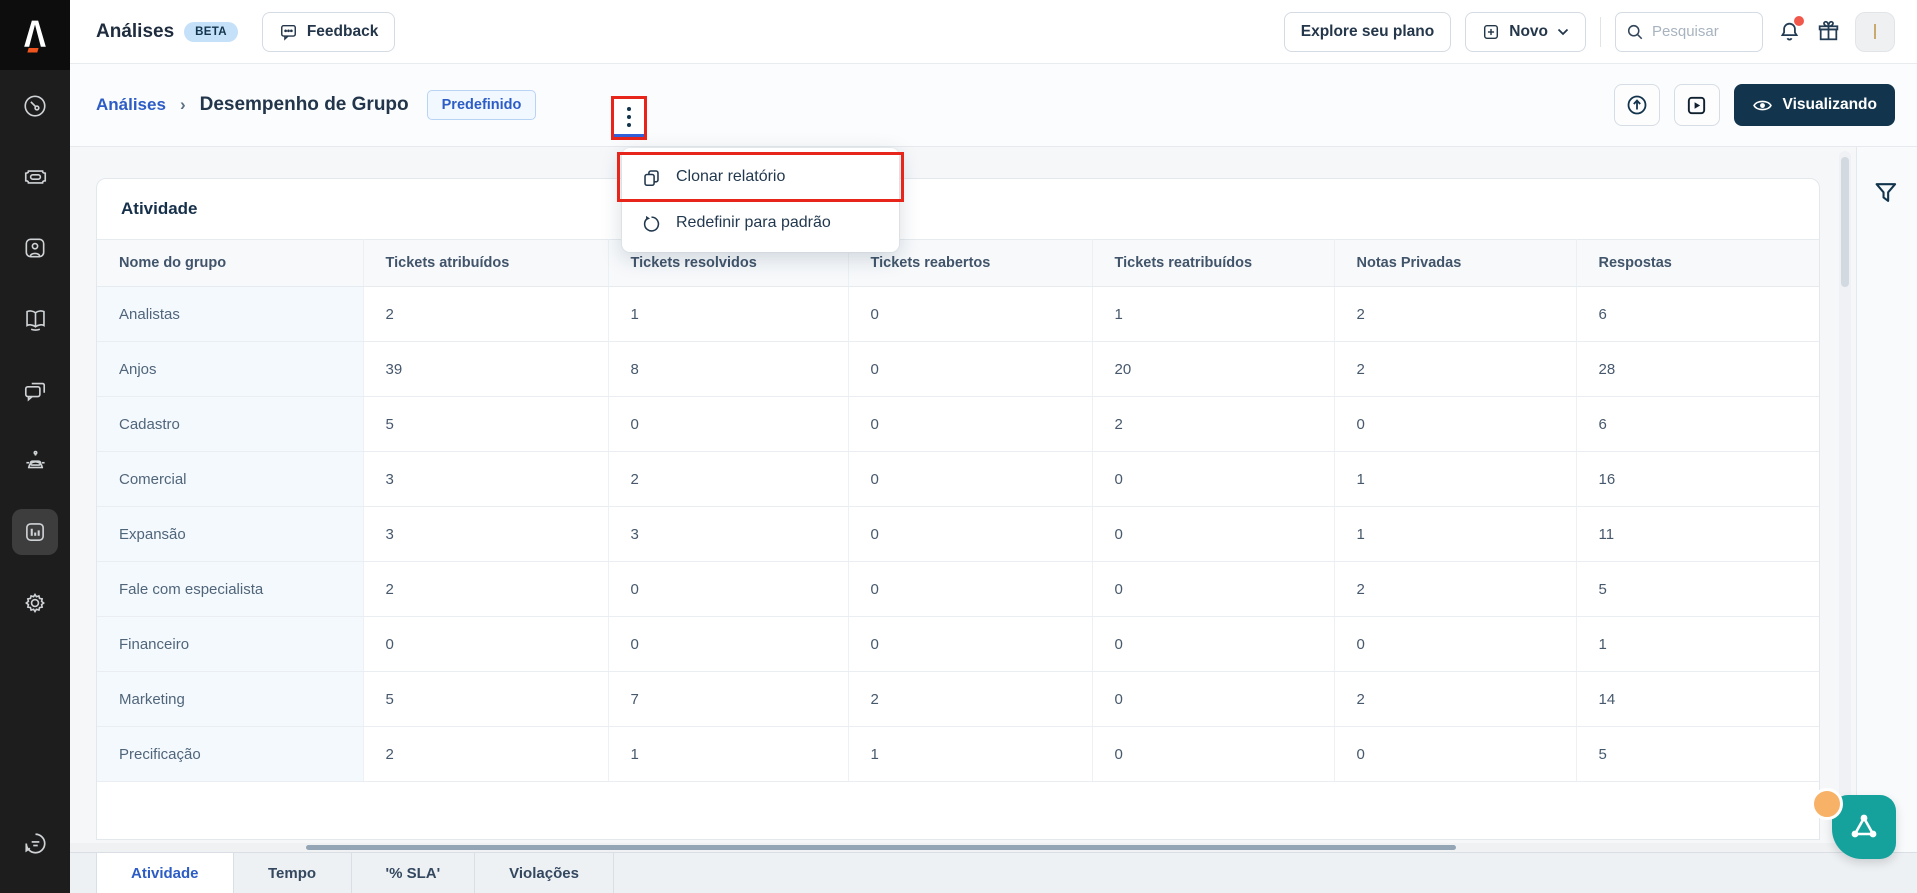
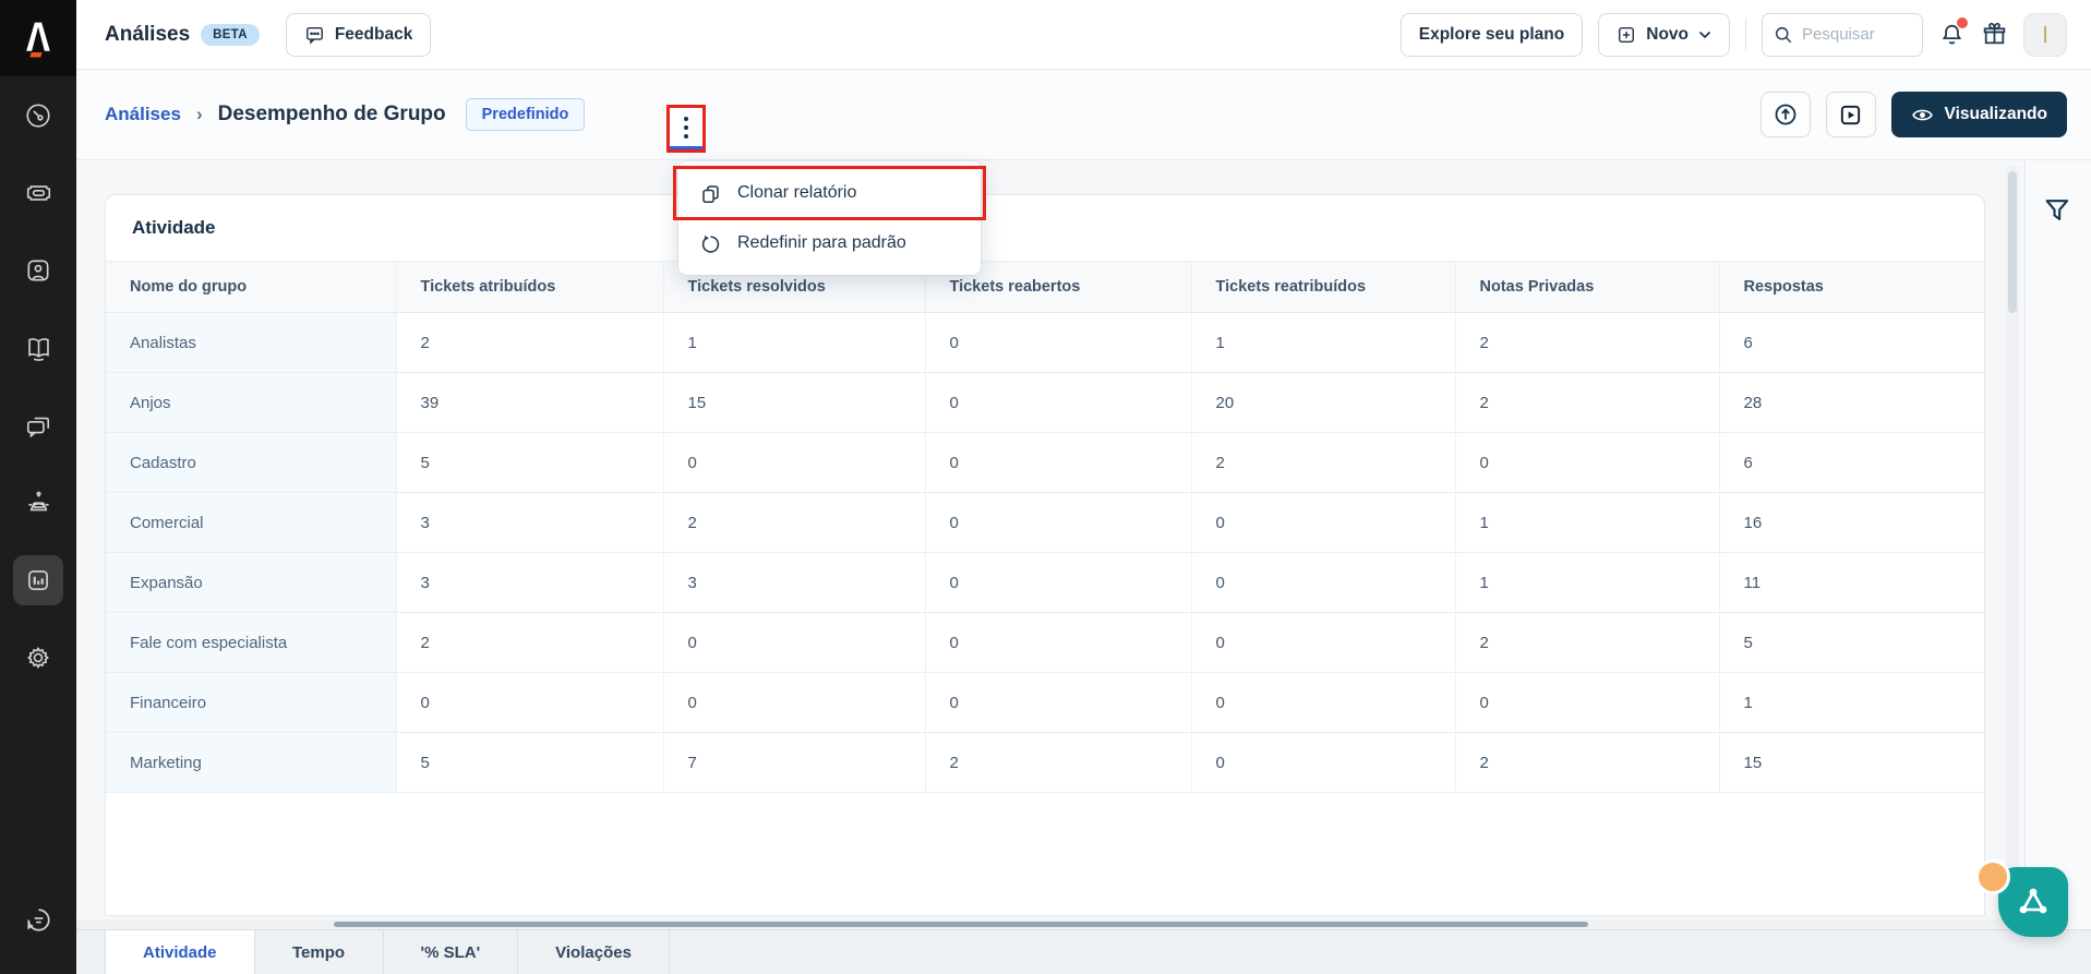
  Análises
  BETA
  Feedback
  Explore seu plano
  Novo
  Pesquisar
  Análises
  ›
  Desempenho de Grupo
  Predefinido
  Visualizando
  Clonar relatório
  Redefinir para padrão
  Atividade
  Nome do grupo	Tickets atribuídos	Tickets resolvidos	Tickets reabertos	Tickets reatribuídos	Notas Privadas	Respostas
  Analistas	2	1	0	1	2	6
- Anjos	39	8	0	20	2	28
+ Anjos	39	15	0	20	2	28
  Cadastro	5	0	0	2	0	6
  Comercial	3	2	0	0	1	16
  Expansão	3	3	0	0	1	11
  Fale com especialista	2	0	0	0	2	5
  Financeiro	0	0	0	0	0	1
- Marketing	5	7	2	0	2	14
+ Marketing	5	7	2	0	2	15
- Precificação	2	1	1	0	0	5
  Atividade
  Tempo
  '% SLA'
  Violações
